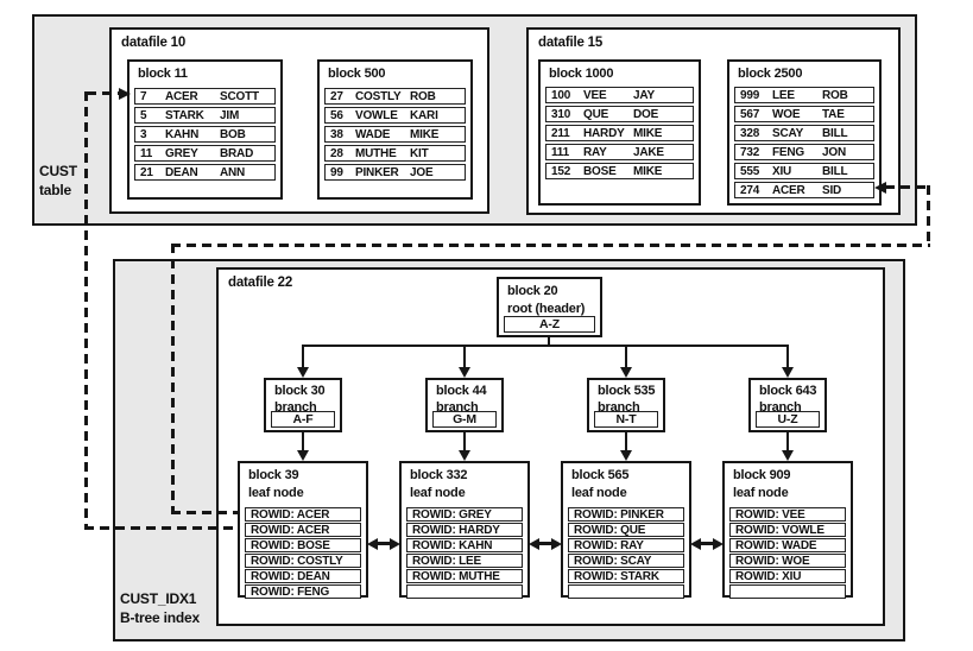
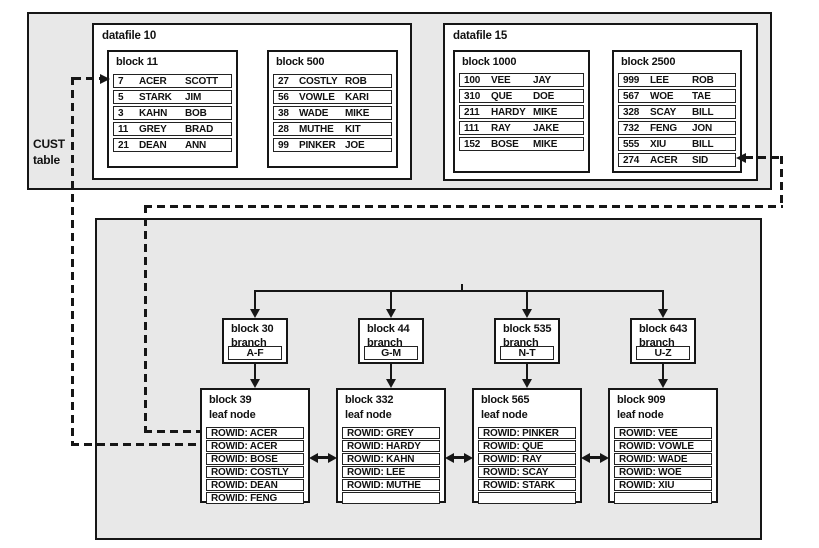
  CUST
  table
  datafile 10
  block 11
  7
  ACER
  SCOTT
  5
  STARK
  JIM
  3
  KAHN
  BOB
  11
  GREY
  BRAD
  21
  DEAN
  ANN
  block 500
  27
  COSTLY
  ROB
  56
  VOWLE
  KARI
  38
  WADE
  MIKE
  28
  MUTHE
  KIT
  99
  PINKER
  JOE
  datafile 15
  block 1000
  100
  VEE
  JAY
  310
  QUE
  DOE
  211
  HARDY
  MIKE
  111
  RAY
  JAKE
  152
  BOSE
  MIKE
  block 2500
  999
  LEE
  ROB
  567
  WOE
  TAE
  328
  SCAY
  BILL
  732
  FENG
  JON
  555
  XIU
  BILL
  274
  ACER
  SID
- CUST_IDX1
- B-tree index
- datafile 22
- block 20
- root (header)
- A-Z
  block 30
  branch
  A-F
  block 44
  branch
  G-M
  block 535
  branch
  N-T
  block 643
  branch
  U-Z
  block 39
  leaf node
  ROWID: ACER
  ROWID: ACER
  ROWID: BOSE
  ROWID: COSTLY
  ROWID: DEAN
  ROWID: FENG
  block 332
  leaf node
  ROWID: GREY
  ROWID: HARDY
  ROWID: KAHN
  ROWID: LEE
  ROWID: MUTHE
  block 565
  leaf node
  ROWID: PINKER
  ROWID: QUE
  ROWID: RAY
  ROWID: SCAY
  ROWID: STARK
  block 909
  leaf node
  ROWID: VEE
  ROWID: VOWLE
  ROWID: WADE
  ROWID: WOE
  ROWID: XIU
